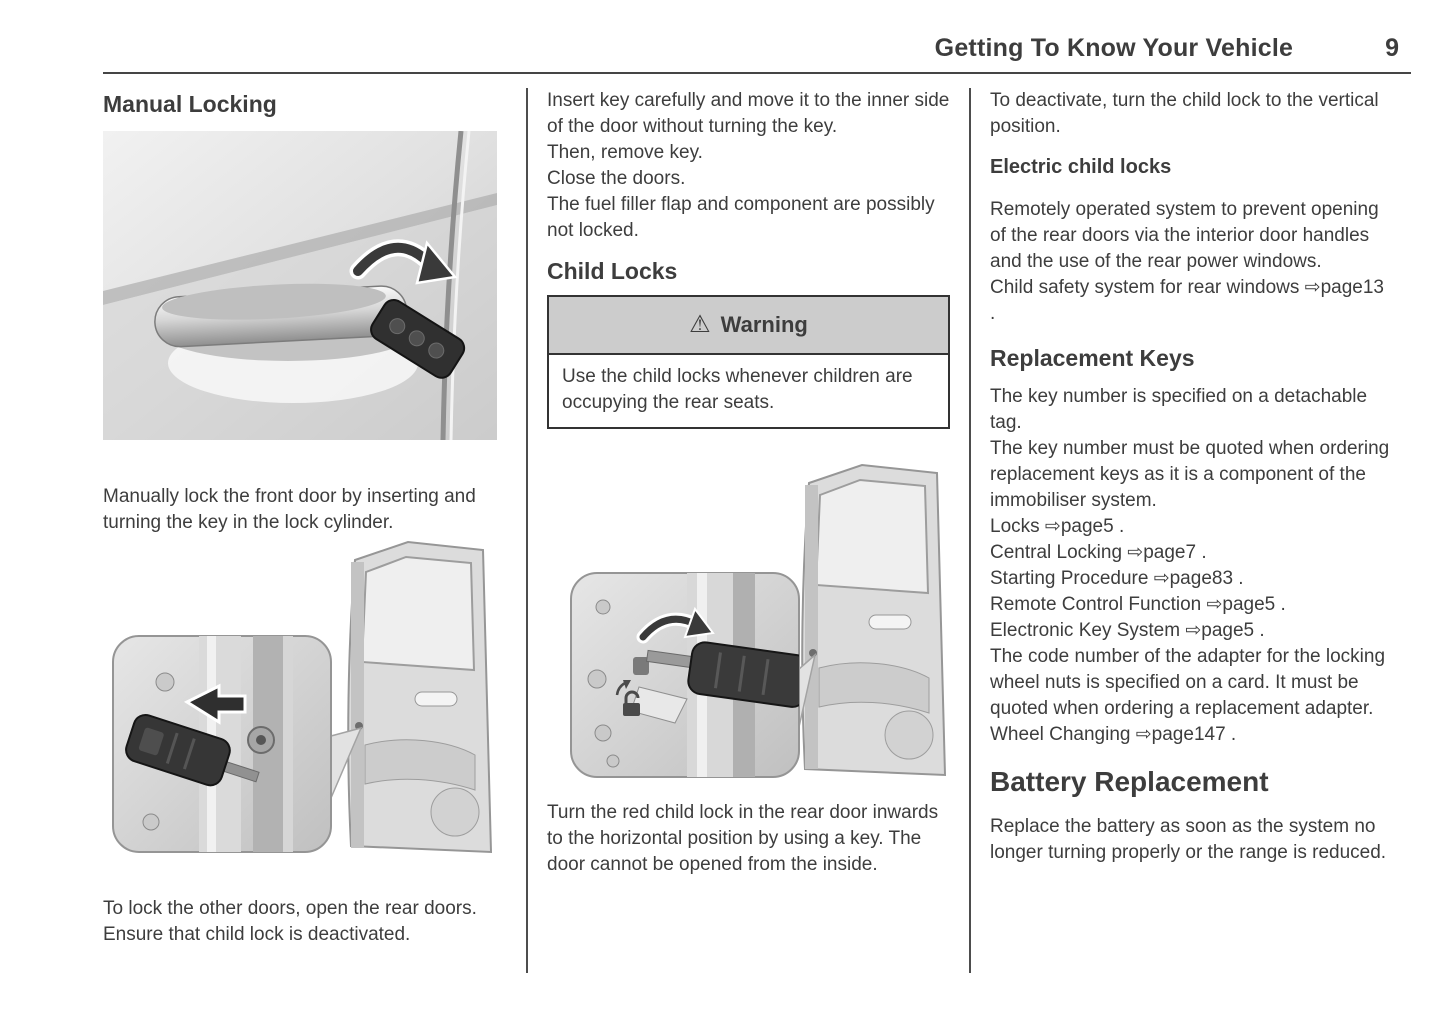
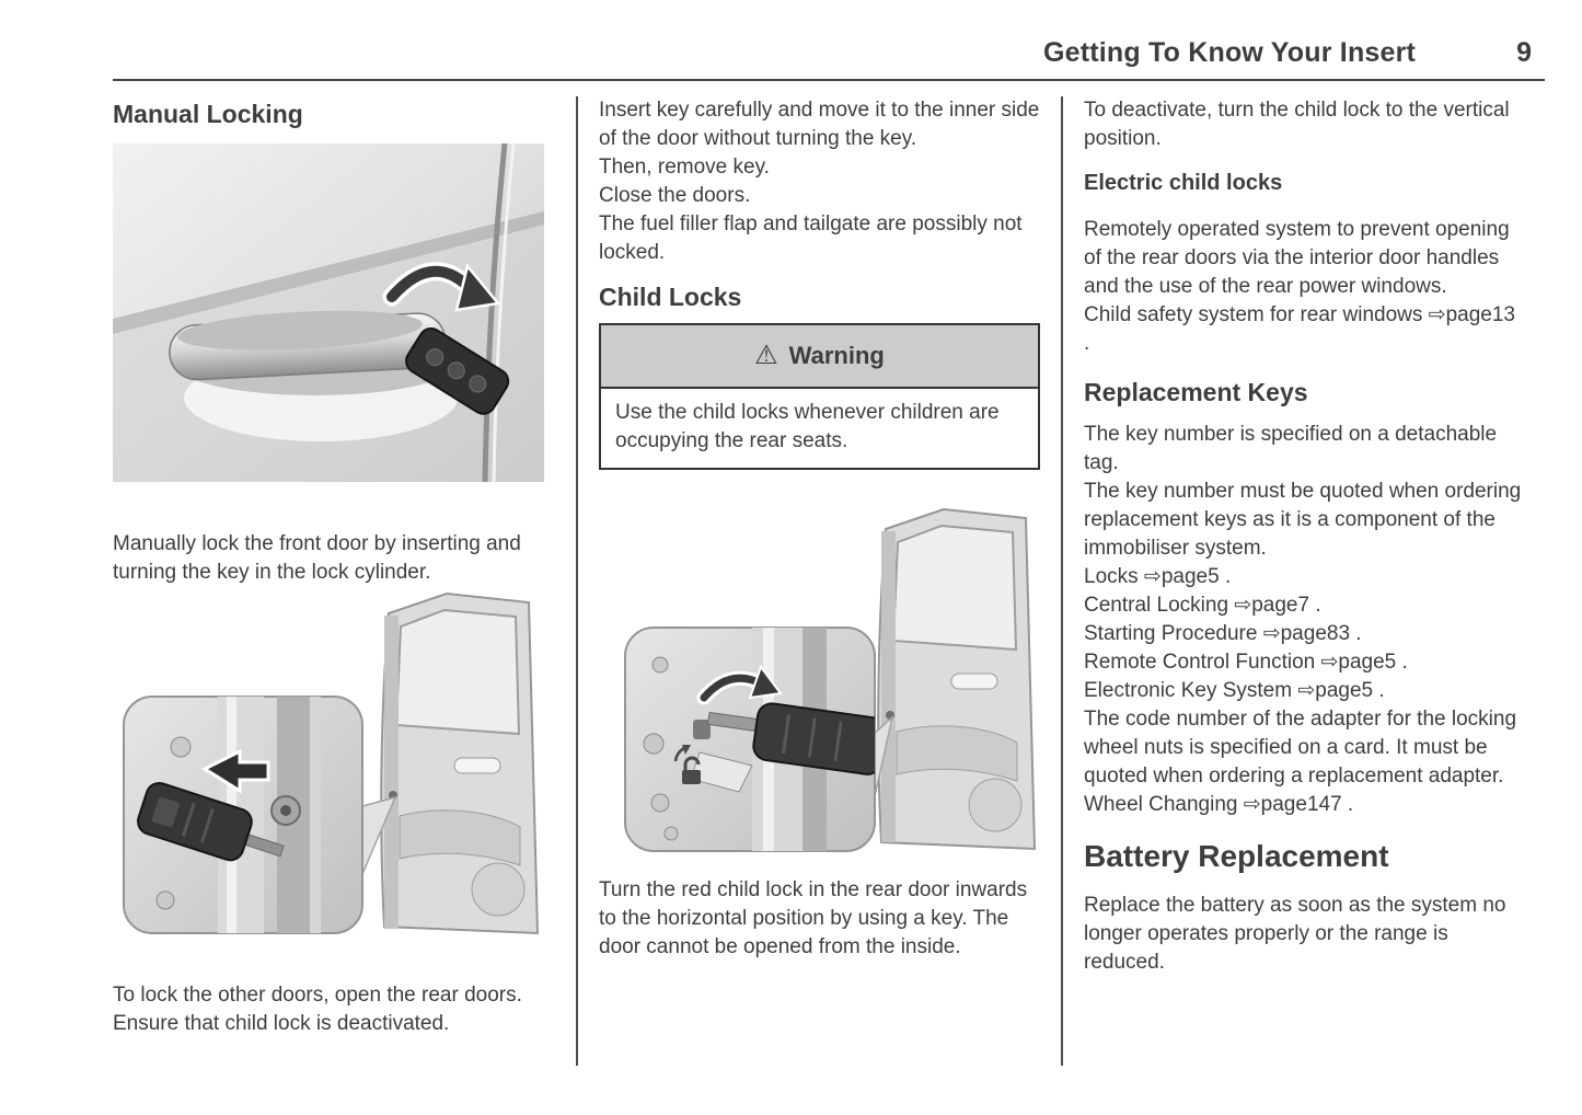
- Getting To Know Your Vehicle
+ Getting To Know Your Insert
  9
  Manual Locking
  Manually lock the front door by inserting and turning the key in the lock cylinder.
  To lock the other doors, open the rear doors. Ensure that child lock is deactivated.
  Insert key carefully and move it to the inner side of the door without turning the key.
  Then, remove key.
  Close the doors.
- The fuel filler flap and component are possibly not locked.
+ The fuel filler flap and tailgate are possibly not locked.
  Child Locks
  ⚠
  Warning
  Use the child locks whenever children are occupying the rear seats.
  Turn the red child lock in the rear door inwards to the horizontal position by using a key. The door cannot be opened from the inside.
  To deactivate, turn the child lock to the vertical position.
  Electric child locks
  Remotely operated system to prevent opening of the rear doors via the interior door handles and the use of the rear power windows.
  Child safety system for rear windows ⇨page13 .
  Replacement Keys
  The key number is specified on a detachable tag.
  The key number must be quoted when ordering replacement keys as it is a component of the immobiliser system.
  Locks ⇨page5 .
  Central Locking ⇨page7 .
  Starting Procedure ⇨page83 .
  Remote Control Function ⇨page5 .
  Electronic Key System ⇨page5 .
  The code number of the adapter for the locking wheel nuts is specified on a card. It must be quoted when ordering a replacement adapter.
  Wheel Changing ⇨page147 .
  Battery Replacement
- Replace the battery as soon as the system no longer turning properly or the range is reduced.
+ Replace the battery as soon as the system no longer operates properly or the range is reduced.
